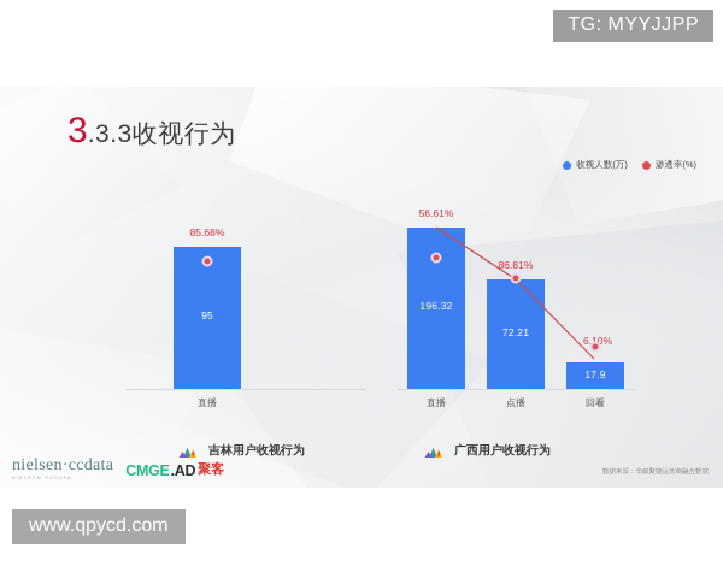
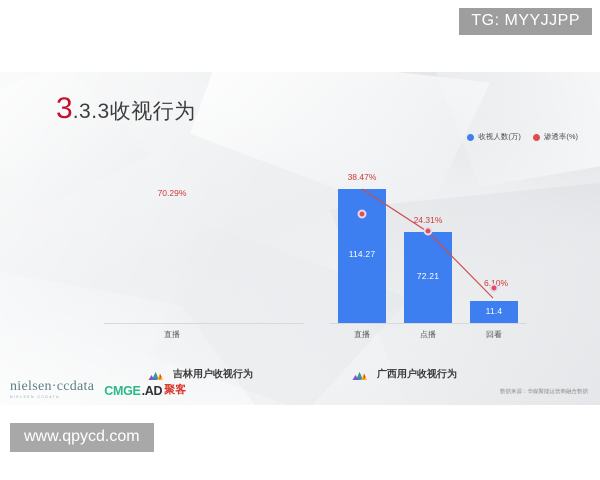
  TG: MYYJJPP
  3.3.3收视行为
  收视人数(万)
  渗透率(%)
- 95
- 85.68%
+ 70.29%
  直播
- 196.32
+ 114.27
- 56.61%
+ 38.47%
  72.21
- 86.81%
+ 24.31%
- 17.9
+ 11.4
  6.0%
  直播
  点播
  回看
  吉林用户收视行为
  广西用户收视行为
  nielsen·ccdata
  CMGE
  .AD
  聚客
  www.qpycd.com
